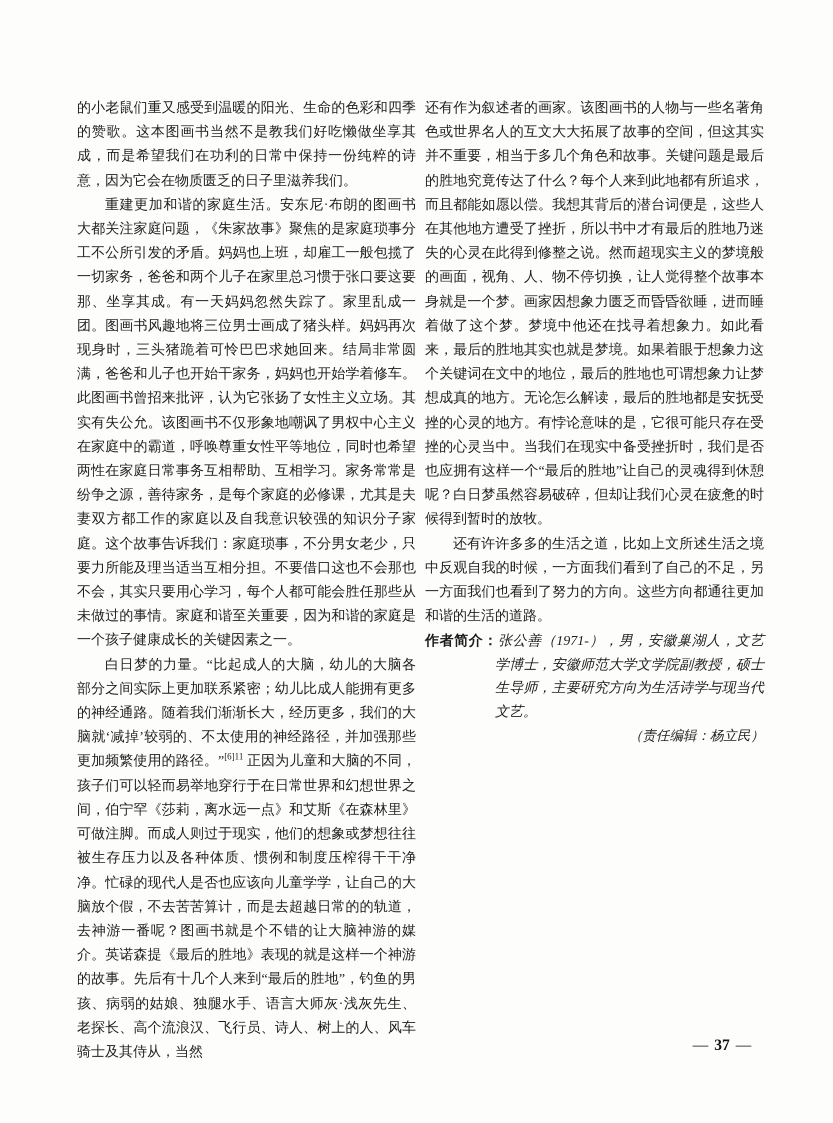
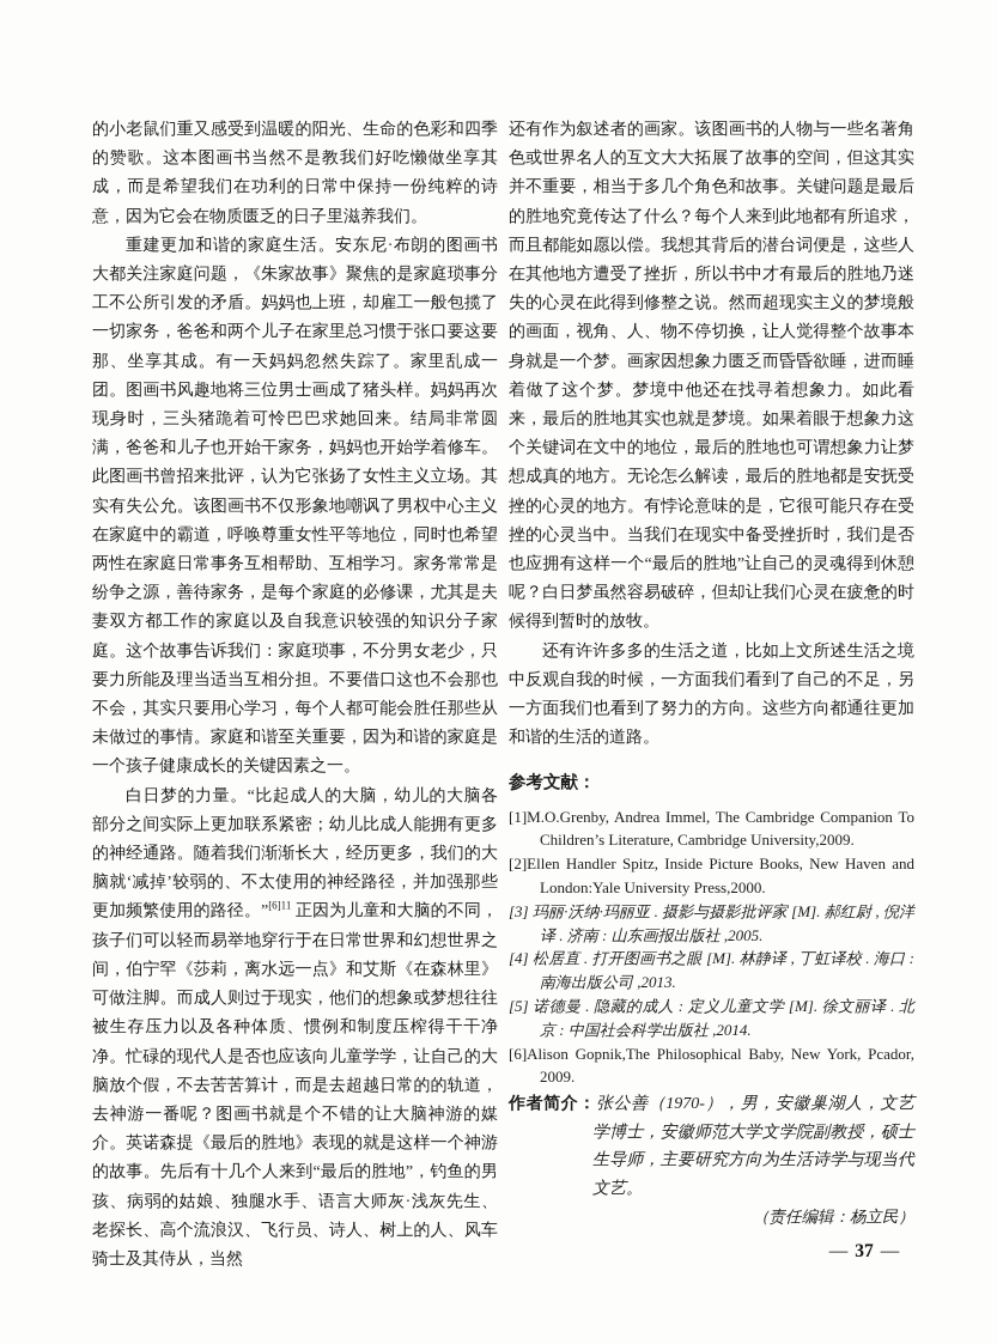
  的小老鼠们重又感受到温暖的阳光、生命的色彩和四季的赞歌。这本图画书当然不是教我们好吃懒做坐享其成，而是希望我们在功利的日常中保持一份纯粹的诗意，因为它会在物质匮乏的日子里滋养我们。
  重建更加和谐的家庭生活。安东尼·布朗的图画书大都关注家庭问题，《朱家故事》聚焦的是家庭琐事分工不公所引发的矛盾。妈妈也上班，却雇工一般包揽了一切家务，爸爸和两个儿子在家里总习惯于张口要这要那、坐享其成。有一天妈妈忽然失踪了。家里乱成一团。图画书风趣地将三位男士画成了猪头样。妈妈再次现身时，三头猪跪着可怜巴巴求她回来。结局非常圆满，爸爸和儿子也开始干家务，妈妈也开始学着修车。此图画书曾招来批评，认为它张扬了女性主义立场。其实有失公允。该图画书不仅形象地嘲讽了男权中心主义在家庭中的霸道，呼唤尊重女性平等地位，同时也希望两性在家庭日常事务互相帮助、互相学习。家务常常是纷争之源，善待家务，是每个家庭的必修课，尤其是夫妻双方都工作的家庭以及自我意识较强的知识分子家庭。这个故事告诉我们：家庭琐事，不分男女老少，只要力所能及理当适当互相分担。不要借口这也不会那也不会，其实只要用心学习，每个人都可能会胜任那些从未做过的事情。家庭和谐至关重要，因为和谐的家庭是一个孩子健康成长的关键因素之一。
  白日梦的力量。“比起成人的大脑，幼儿的大脑各部分之间实际上更加联系紧密；幼儿比成人能拥有更多的神经通路。随着我们渐渐长大，经历更多，我们的大脑就‘减掉’较弱的、不太使用的神经路径，并加强那些更加频繁使用的路径。”[6]11 正因为儿童和大脑的不同，孩子们可以轻而易举地穿行于在日常世界和幻想世界之间，伯宁罕《莎莉，离水远一点》和艾斯《在森林里》可做注脚。而成人则过于现实，他们的想象或梦想往往被生存压力以及各种体质、惯例和制度压榨得干干净净。忙碌的现代人是否也应该向儿童学学，让自己的大脑放个假，不去苦苦算计，而是去超越日常的的轨道，去神游一番呢？图画书就是个不错的让大脑神游的媒介。英诺森提《最后的胜地》表现的就是这样一个神游的故事。先后有十几个人来到“最后的胜地”，钓鱼的男孩、病弱的姑娘、独腿水手、语言大师灰·浅灰先生、老探长、高个流浪汉、飞行员、诗人、树上的人、风车骑士及其侍从，当然
  还有作为叙述者的画家。该图画书的人物与一些名著角色或世界名人的互文大大拓展了故事的空间，但这其实并不重要，相当于多几个角色和故事。关键问题是最后的胜地究竟传达了什么？每个人来到此地都有所追求，而且都能如愿以偿。我想其背后的潜台词便是，这些人在其他地方遭受了挫折，所以书中才有最后的胜地乃迷失的心灵在此得到修整之说。然而超现实主义的梦境般的画面，视角、人、物不停切换，让人觉得整个故事本身就是一个梦。画家因想象力匮乏而昏昏欲睡，进而睡着做了这个梦。梦境中他还在找寻着想象力。如此看来，最后的胜地其实也就是梦境。如果着眼于想象力这个关键词在文中的地位，最后的胜地也可谓想象力让梦想成真的地方。无论怎么解读，最后的胜地都是安抚受挫的心灵的地方。有悖论意味的是，它很可能只存在受挫的心灵当中。当我们在现实中备受挫折时，我们是否也应拥有这样一个“最后的胜地”让自己的灵魂得到休憩呢？白日梦虽然容易破碎，但却让我们心灵在疲惫的时候得到暂时的放牧。
  还有许许多多的生活之道，比如上文所述生活之境中反观自我的时候，一方面我们看到了自己的不足，另一方面我们也看到了努力的方向。这些方向都通往更加和谐的生活的道路。
+ 参考文献：
+ [1]M.O.Grenby, Andrea Immel, The Cambridge Companion To Children’s Literature, Cambridge University,2009.
+ [2]Ellen Handler Spitz, Inside Picture Books, New Haven and London:Yale University Press,2000.
+ [3] 玛丽·沃纳·玛丽亚 . 摄影与摄影批评家 [M]. 郝红尉 , 倪洋译 . 济南 : 山东画报出版社 ,2005.
+ [4] 松居直 . 打开图画书之眼 [M]. 林静译 , 丁虹译校 . 海口 : 南海出版公司 ,2013.
+ [5] 诺德曼 . 隐藏的成人 : 定义儿童文学 [M]. 徐文丽译 . 北京 : 中国社会科学出版社 ,2014.
+ [6]Alison Gopnik,The Philosophical Baby, New York, Pcador, 2009.
- 作者简介：张公善（1971-），男，安徽巢湖人，文艺学博士，安徽师范大学文学院副教授，硕士生导师，主要研究方向为生活诗学与现当代文艺。
+ 作者简介：张公善（1970-），男，安徽巢湖人，文艺学博士，安徽师范大学文学院副教授，硕士生导师，主要研究方向为生活诗学与现当代文艺。
  （责任编辑：杨立民）
  — 37 —
